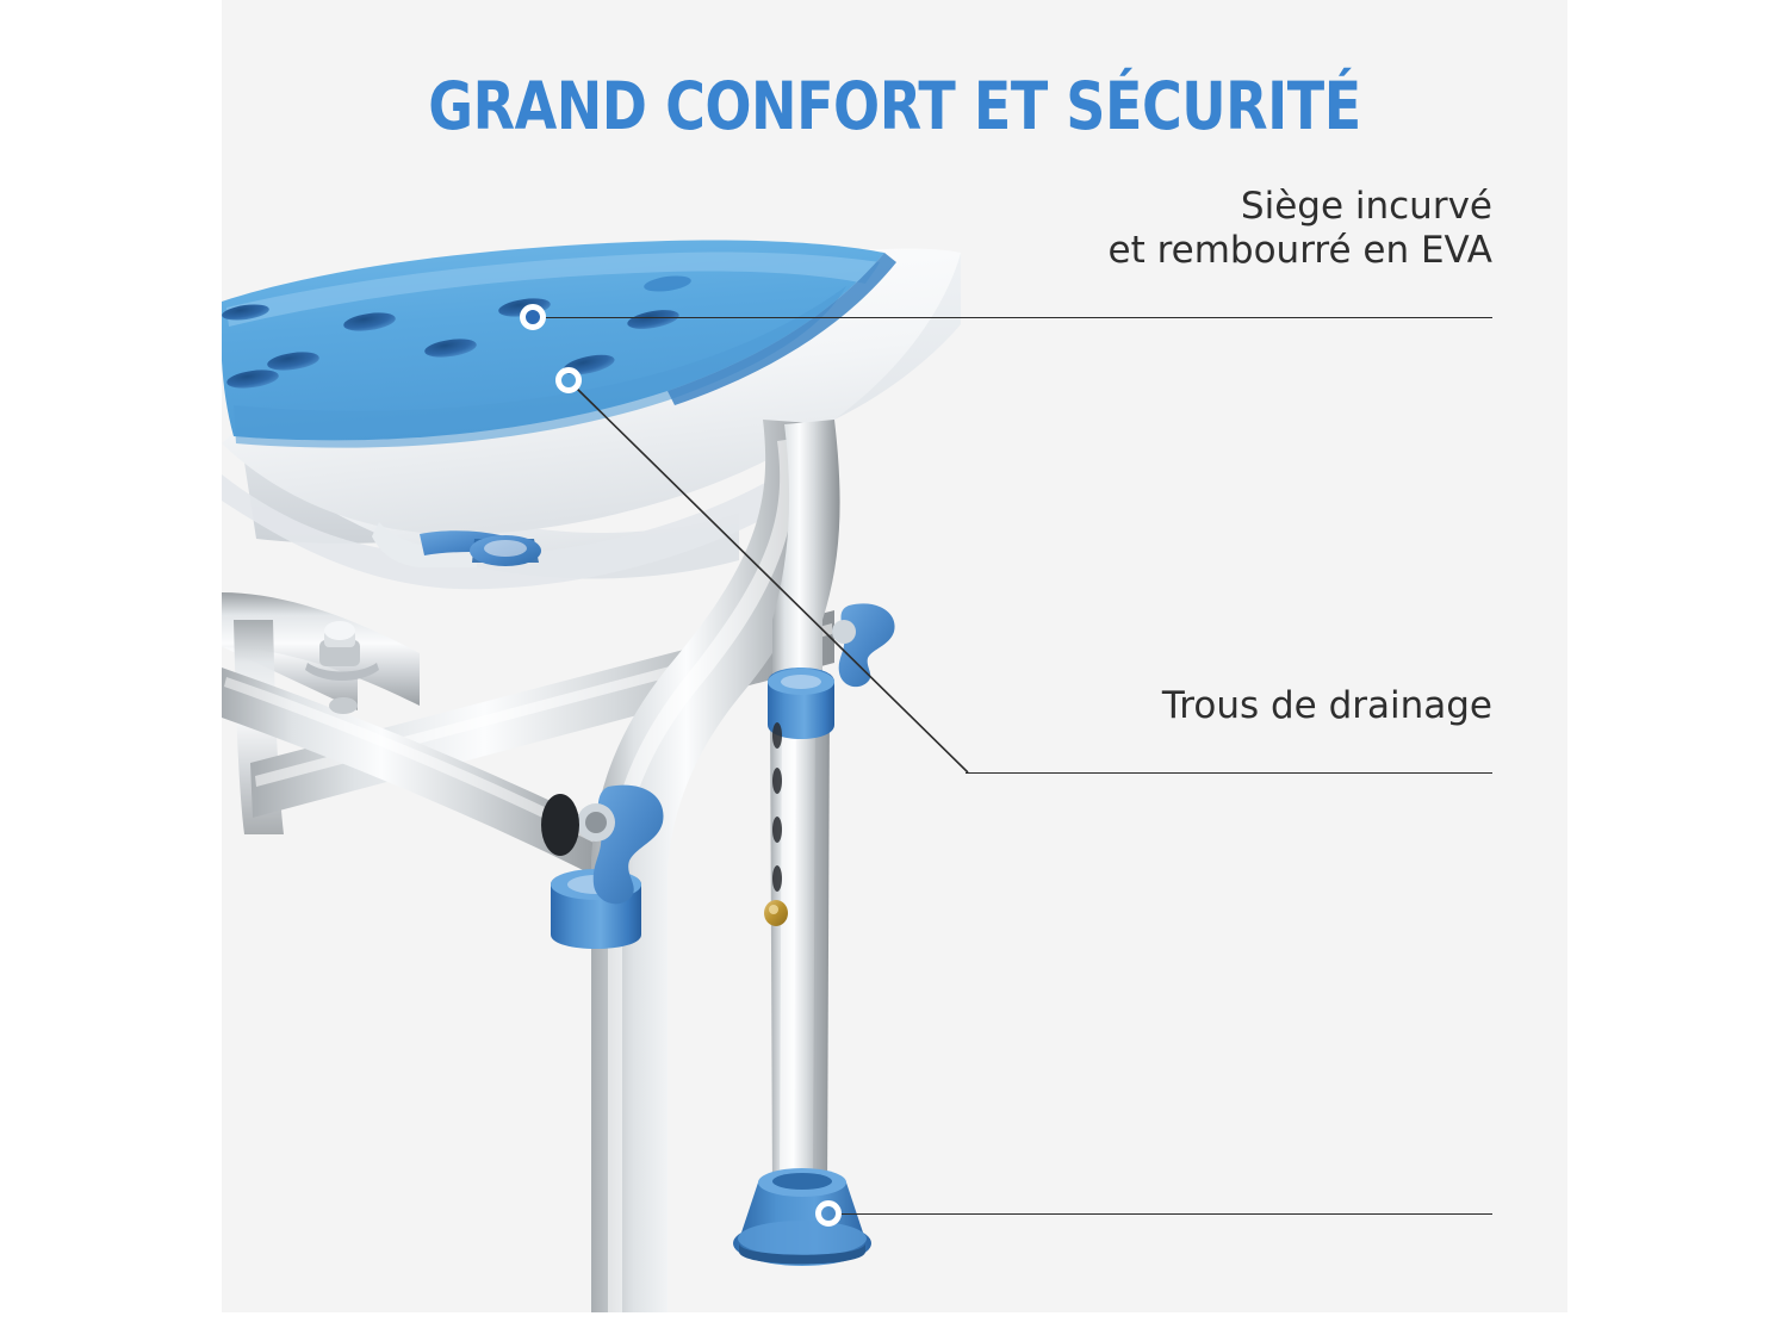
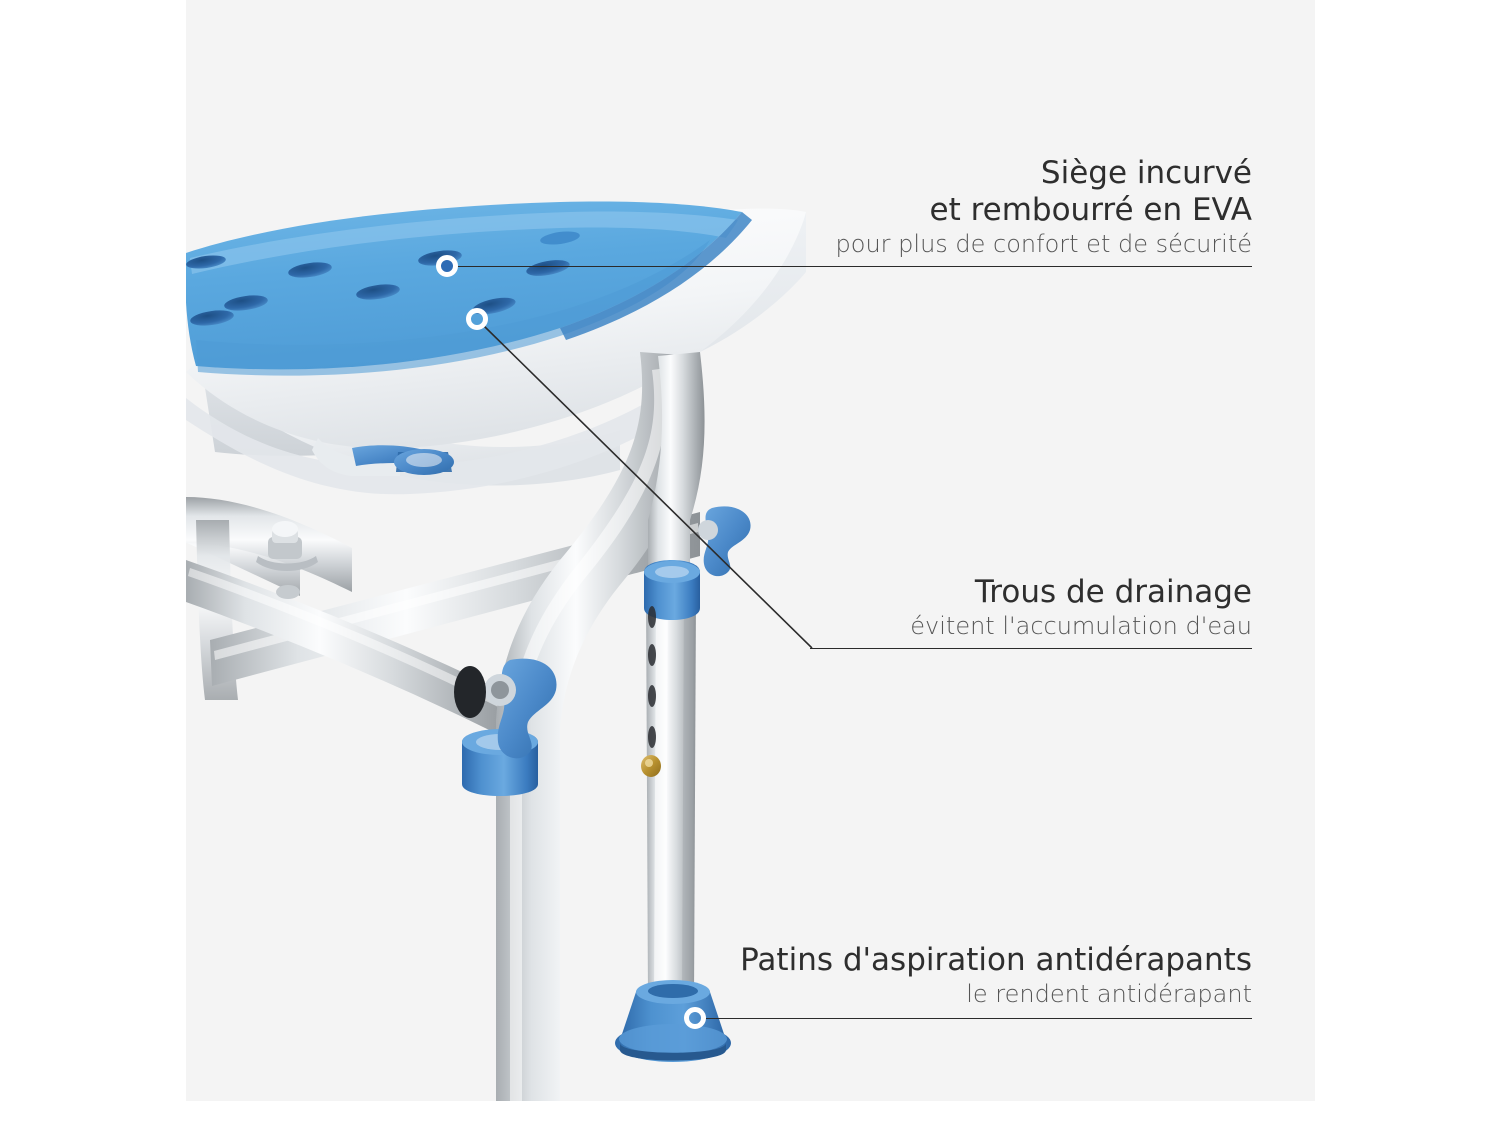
- GRAND CONFORT ET SÉCURITÉ
  Siège incurvé
  et rembourré en EVA
+ pour plus de confort et de sécurité
  Trous de drainage
+ évitent l'accumulation d'eau
+ Patins d'aspiration antidérapants
+ le rendent antidérapant
